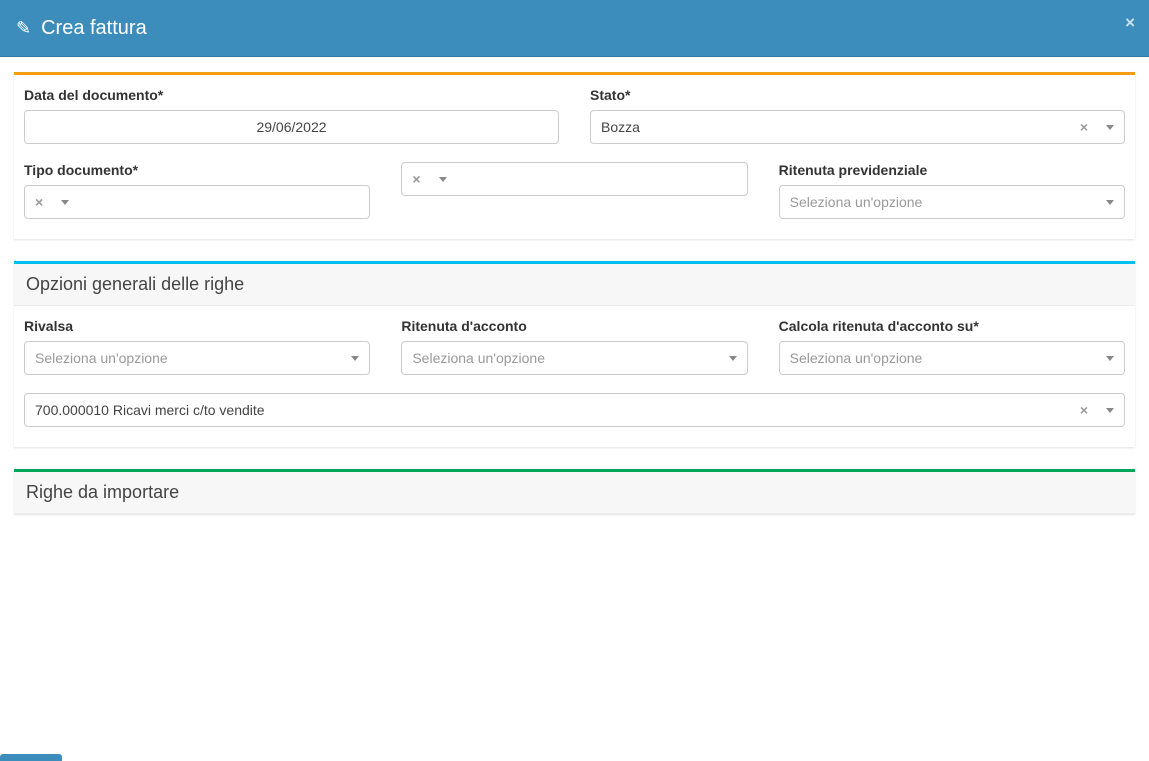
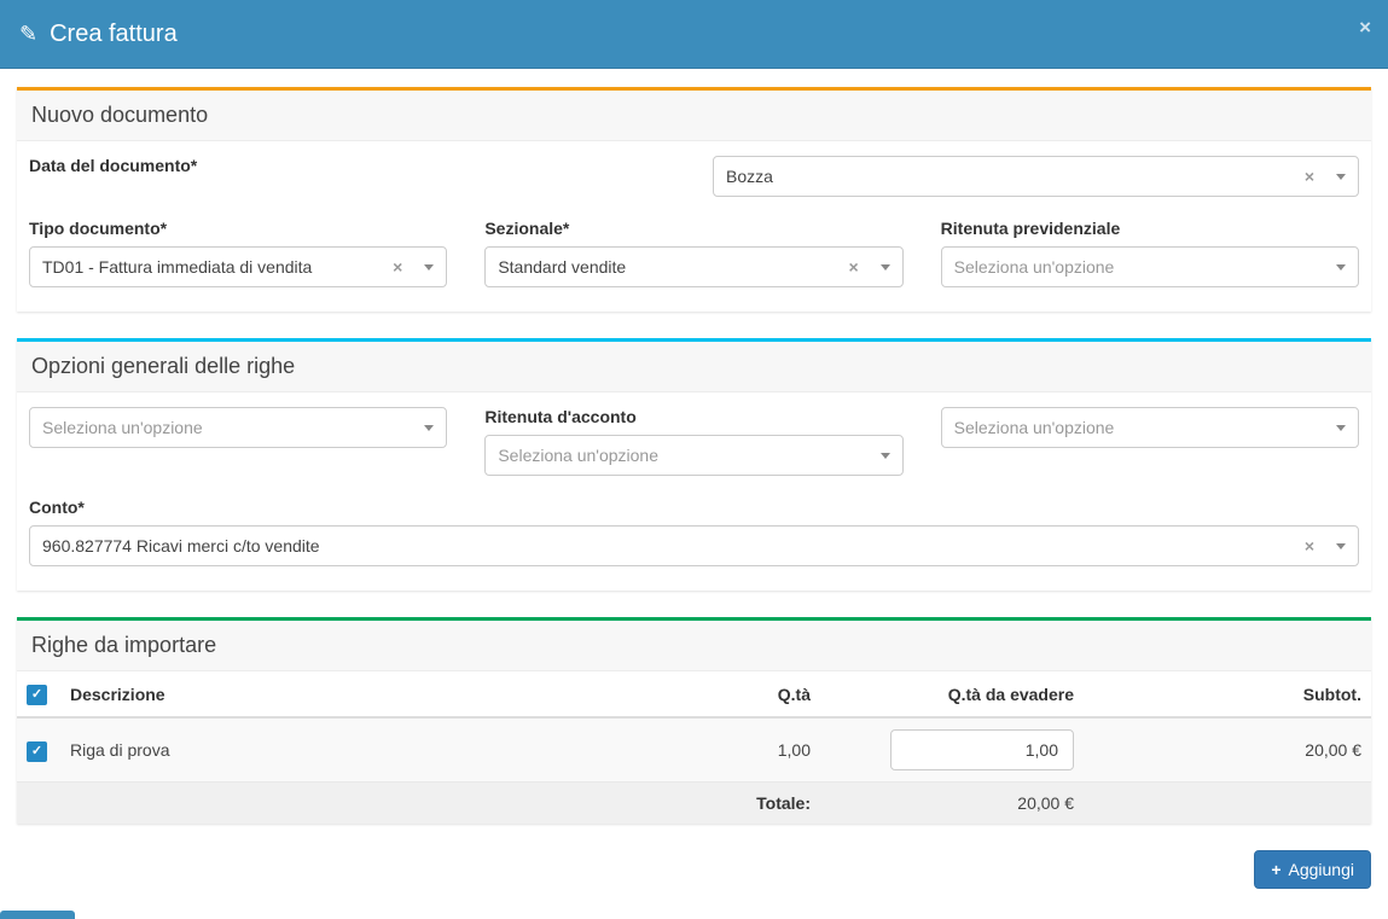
  ✎
  Crea fattura
  ×
+ Nuovo documento
  Data del documento*
- 29/06/2022
- Stato*
  Bozza
  ×
  Tipo documento*
+ TD01 - Fattura immediata di vendita
  ×
+ Sezionale*
+ Standard vendite
  ×
  Ritenuta previdenziale
  Seleziona un'opzione
  Opzioni generali delle righe
- Rivalsa
  Seleziona un'opzione
  Ritenuta d'acconto
  Seleziona un'opzione
- Calcola ritenuta d'acconto su*
  Seleziona un'opzione
+ Conto*
- 700.000010 Ricavi merci c/to vendite
+ 960.827774 Ricavi merci c/to vendite
  ×
  Righe da importare
+ ✓	Descrizione	Q.tà	Q.tà da evadere	Subtot.
+ ✓	Riga di prova	1,00	1,00	20,00 €
+ Totale:	20,00 €
+ +
+ Aggiungi
